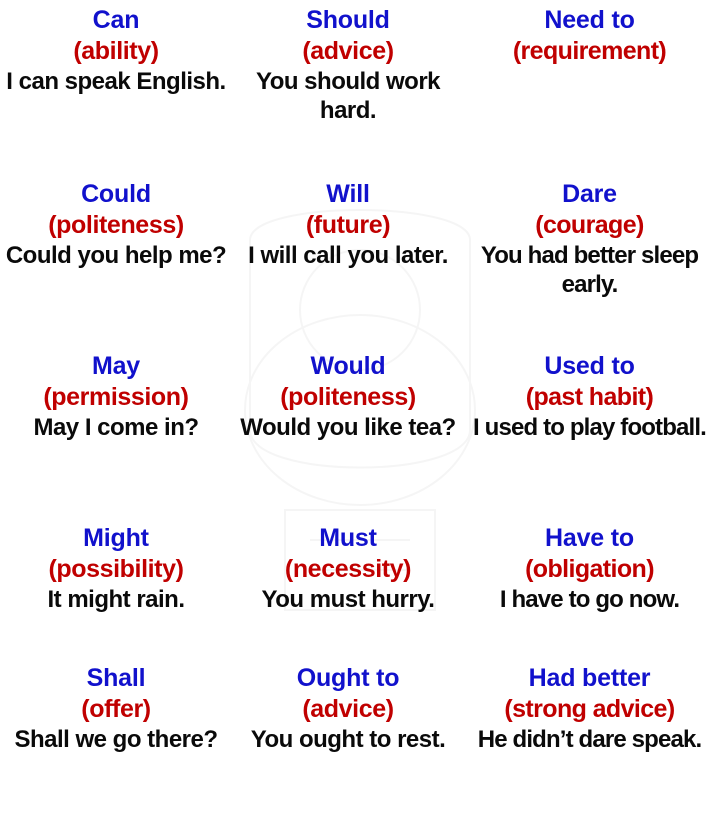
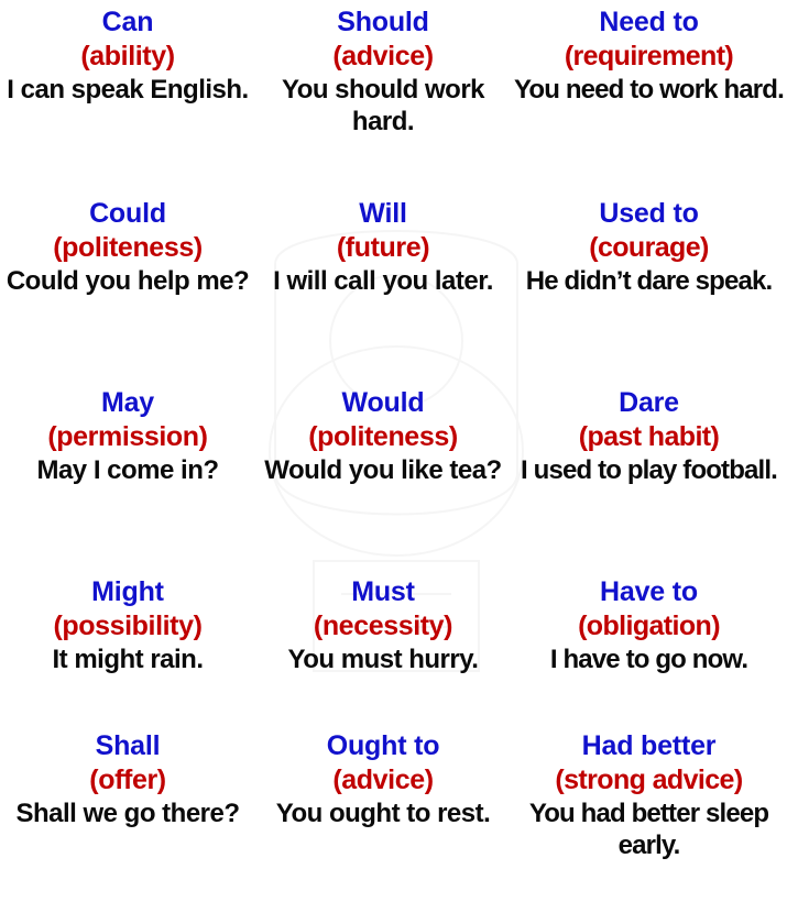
  Can
  (ability)
  I can speak English.
  Should
  (advice)
  You should work hard.
  Need to
  (requirement)
+ You need to work hard.
  Could
  (politeness)
  Could you help me?
  Will
  (future)
  I will call you later.
- Dare
+ Used to
  (courage)
- You had better sleep early.
+ He didn’t dare speak.
  May
  (permission)
  May I come in?
  Would
  (politeness)
  Would you like tea?
- Used to
+ Dare
  (past habit)
  I used to play football.
  Might
  (possibility)
  It might rain.
  Must
  (necessity)
  You must hurry.
  Have to
  (obligation)
  I have to go now.
  Shall
  (offer)
  Shall we go there?
  Ought to
  (advice)
  You ought to rest.
  Had better
  (strong advice)
- He didn’t dare speak.
+ You had better sleep early.
